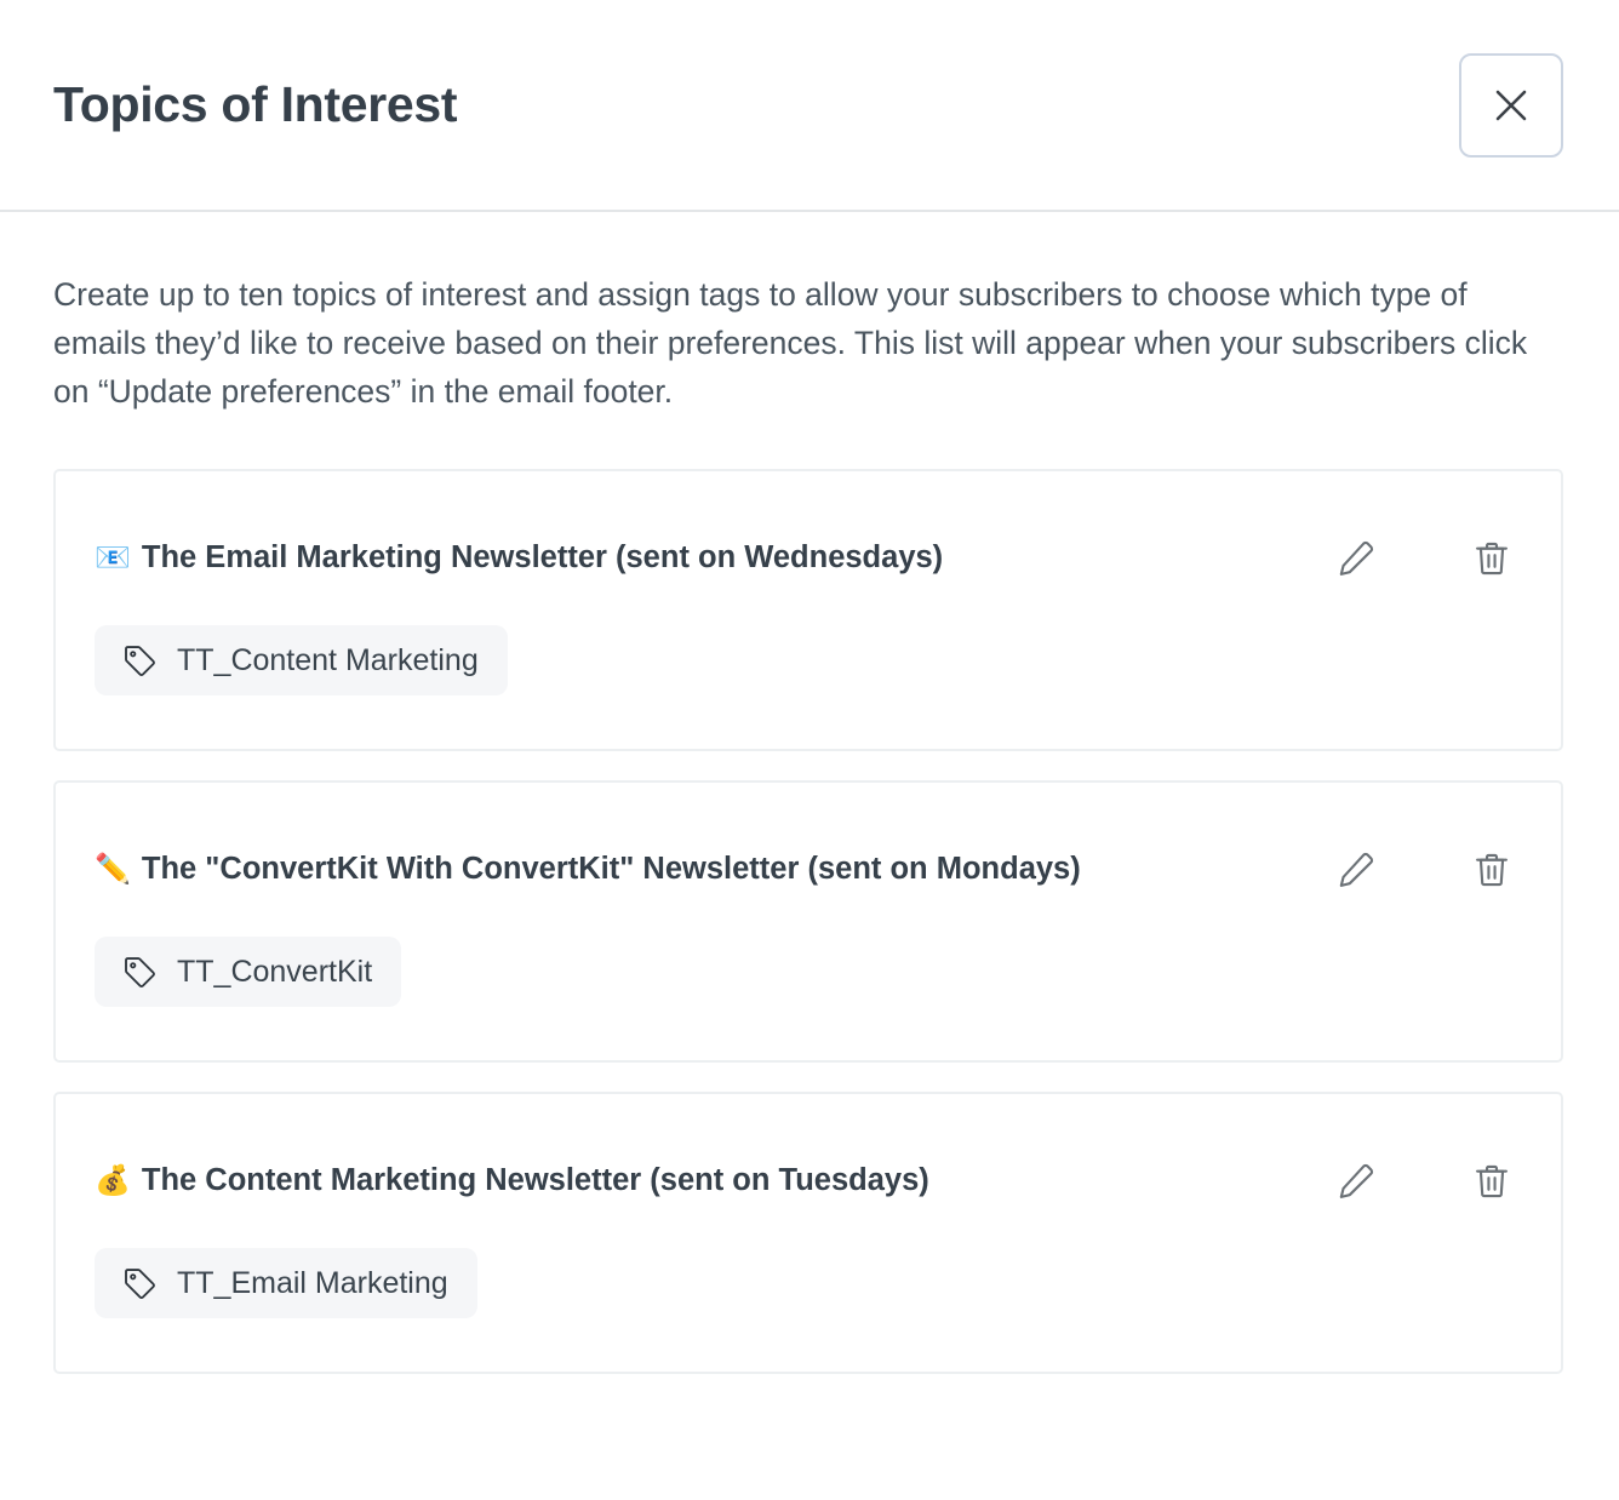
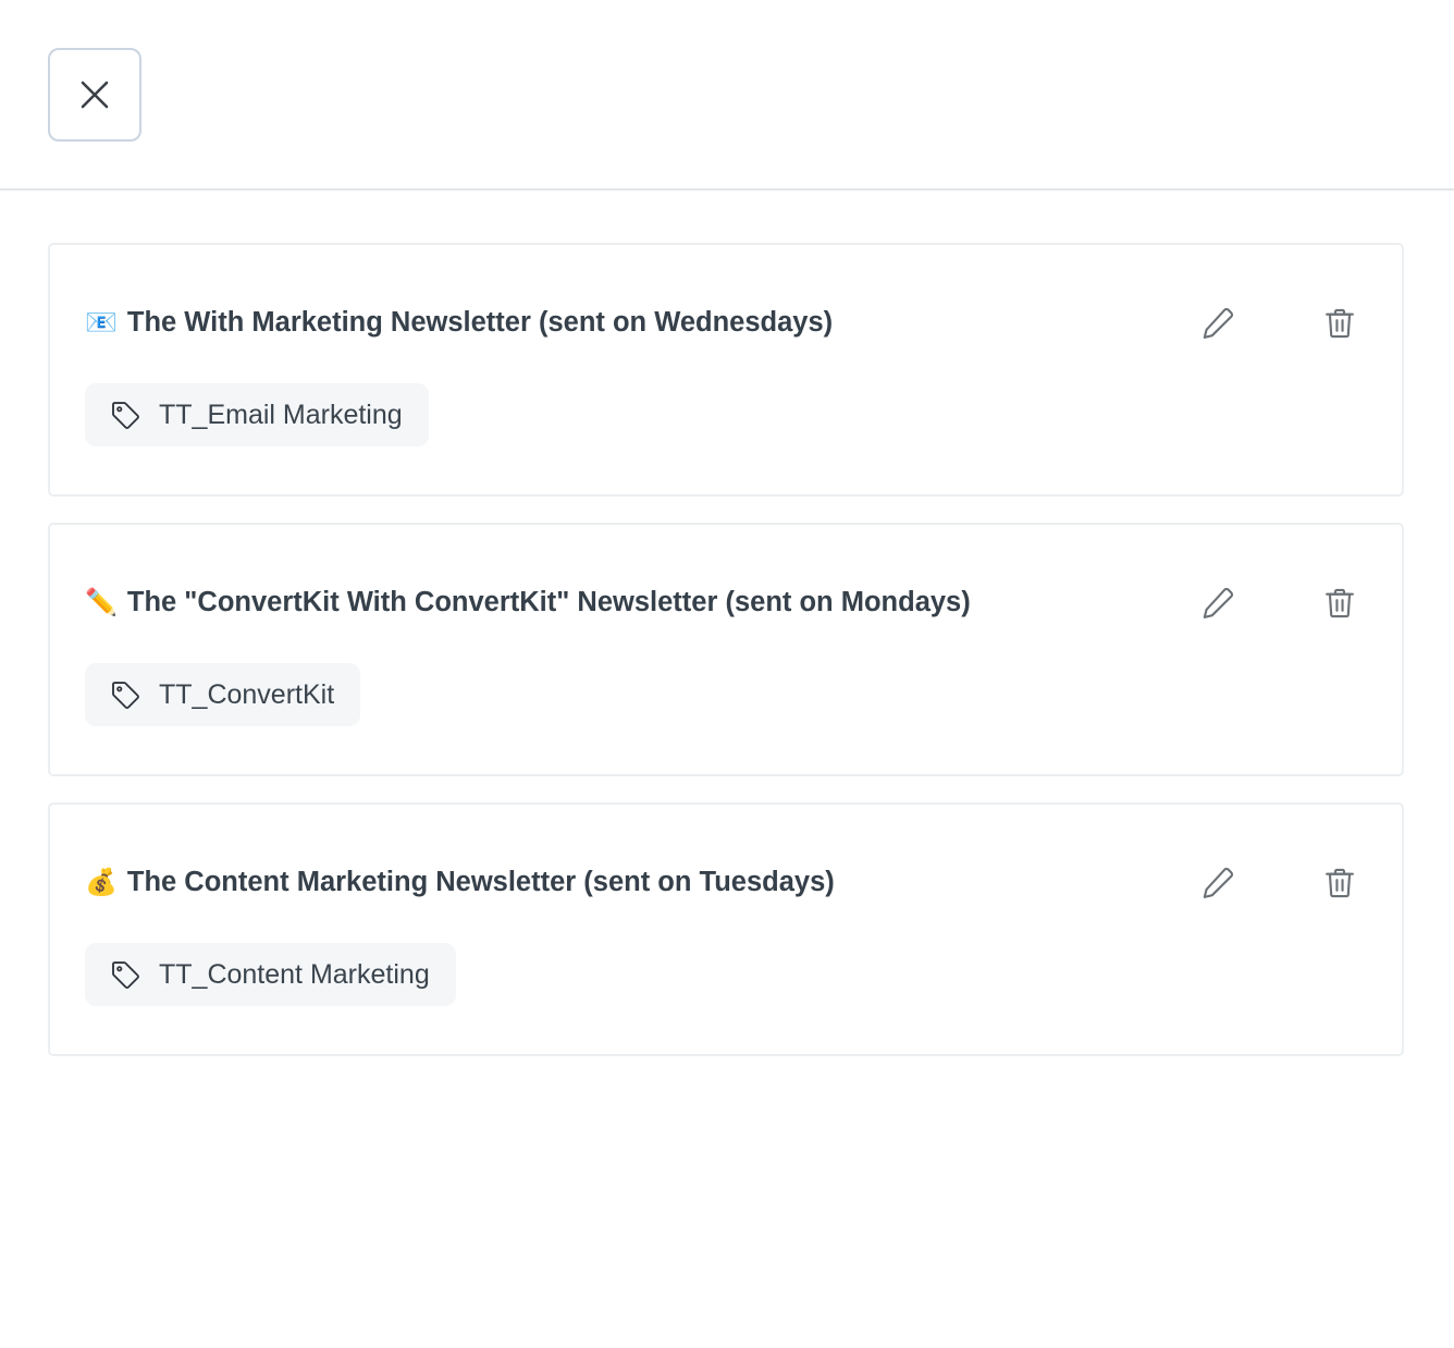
- Topics of Interest
- Create up to ten topics of interest and assign tags to allow your subscribers to choose which type of emails they’d like to receive based on their preferences. This list will appear when your subscribers click on “Update preferences” in the email footer.
  📧
- The Email Marketing Newsletter (sent on Wednesdays)
+ The With Marketing Newsletter (sent on Wednesdays)
- TT_Content Marketing
+ TT_Email Marketing
  ✏️
  The "ConvertKit With ConvertKit" Newsletter (sent on Mondays)
  TT_ConvertKit
  💰
  The Content Marketing Newsletter (sent on Tuesdays)
- TT_Email Marketing
+ TT_Content Marketing
